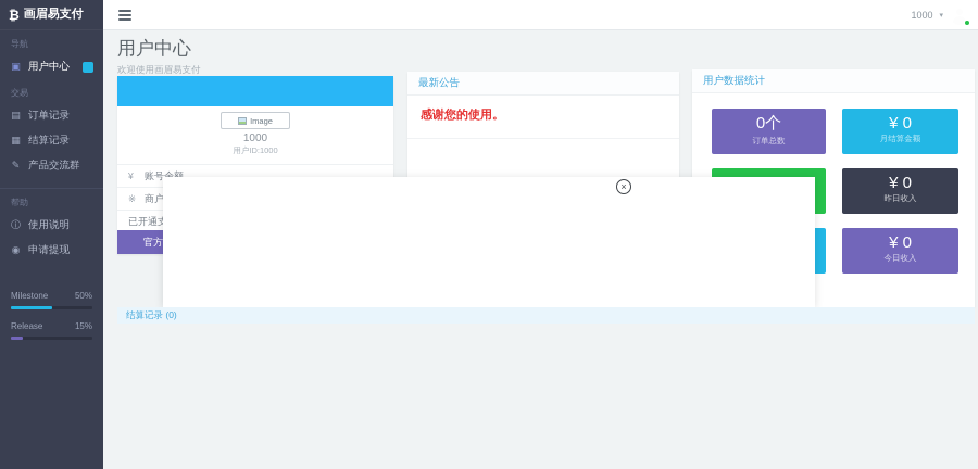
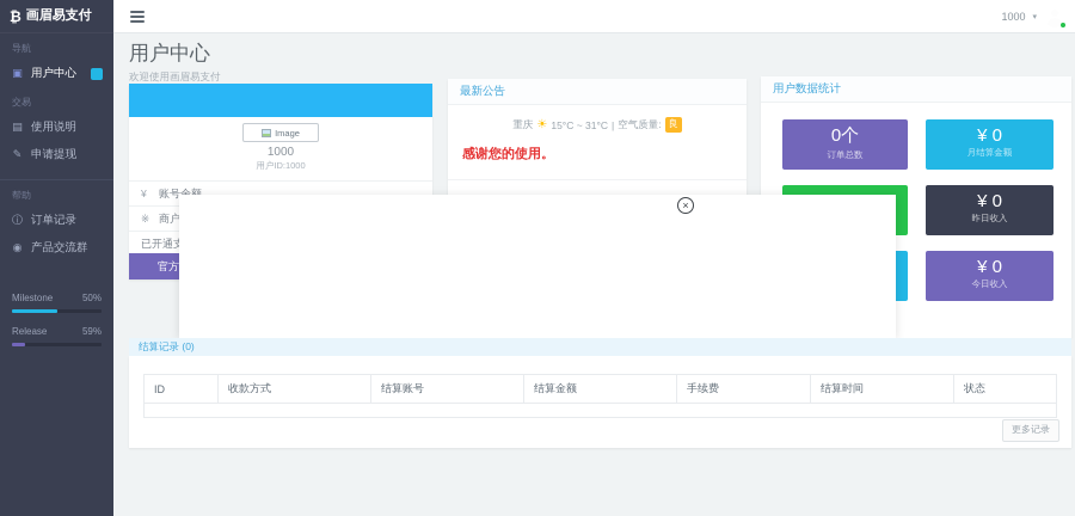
  ₿
  画眉易支付
  导航
  ▣
  用户中心
  交易
  ▤
- 订单记录
+ 使用说明
- ▦
- 结算记录
  ✎
- 产品交流群
+ 申请提现
  帮助
  ⓘ
- 使用说明
+ 订单记录
  ◉
- 申请提现
+ 产品交流群
  Milestone
  50%
  Release
- 15%
+ 59%
  1000
  用户中心
  欢迎使用画眉易支付
  Image
  1000
  用户ID:1000
  ¥
  账号余额
  ※
  最新公告
+ 重庆
+ ☀
+ 15°C ~ 31°C
+ |
+ 空气质量:
+ 良
  感谢您的使用。
  用户数据统计
  0个
  订单总数
  ¥ 0
  月结算金额
  ¥ 0
  昨日收入
  ¥ 0
  今日收入
  ×
  结算记录 (0)
+ ID	收款方式	结算账号	结算金额	手续费	结算时间	状态
+ 更多记录
